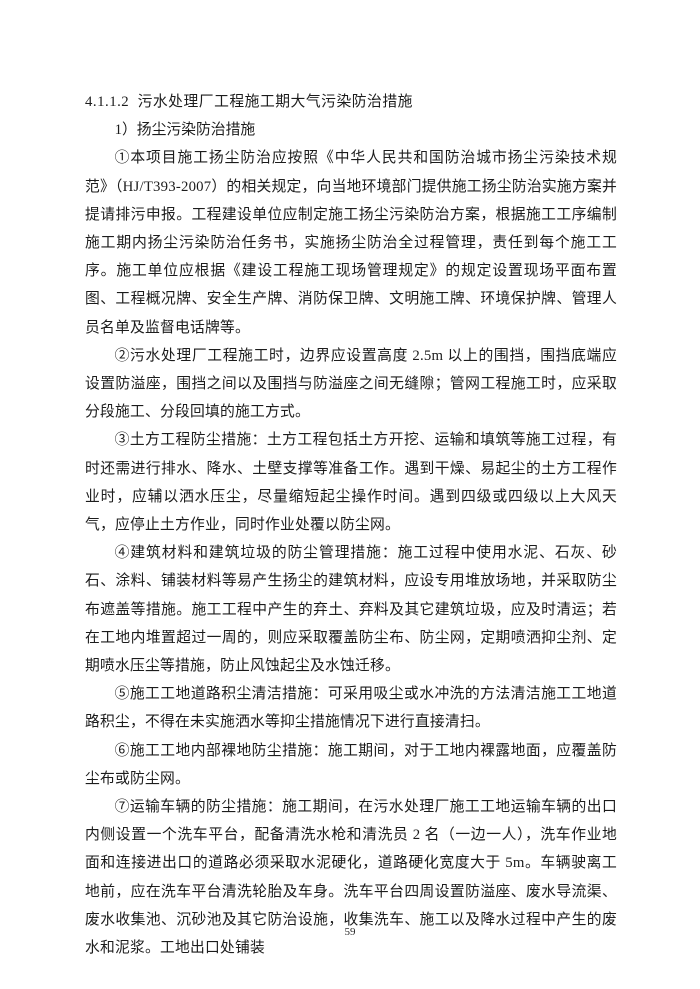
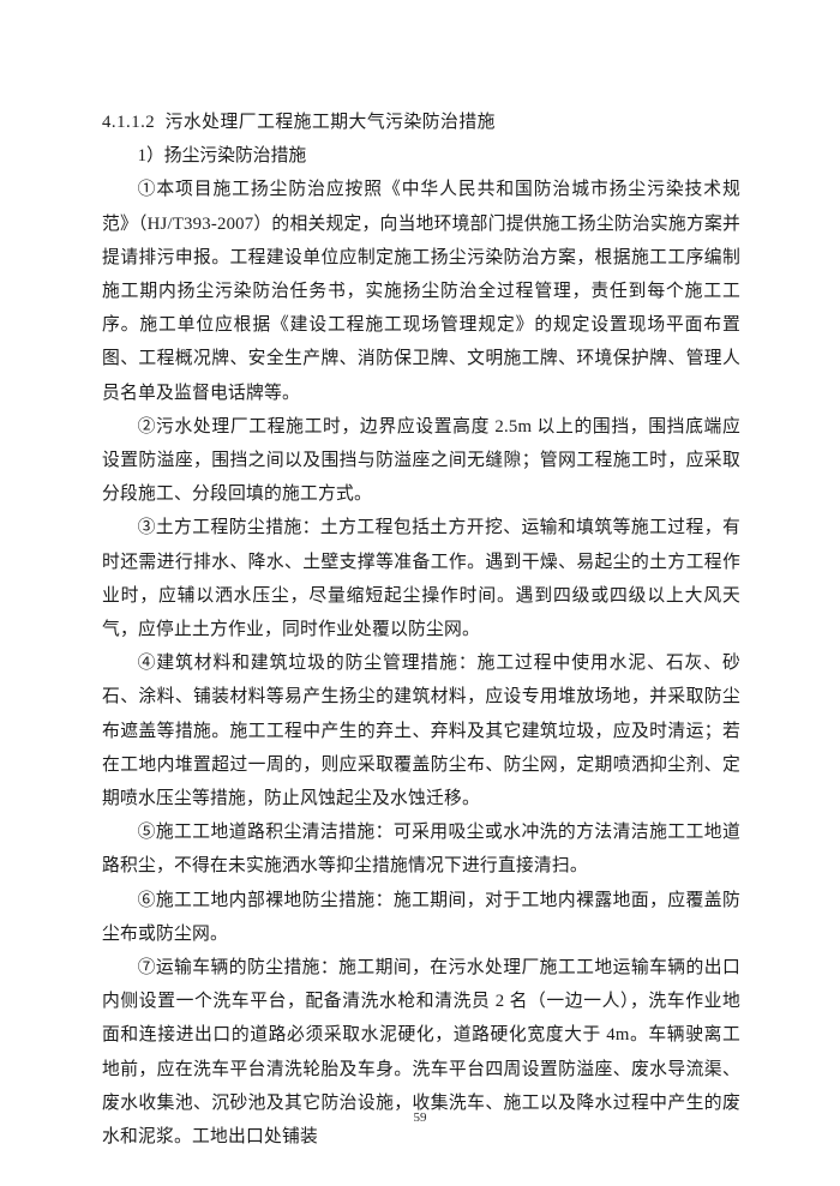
  4.1.1.2 污水处理厂工程施工期大气污染防治措施
  1）扬尘污染防治措施
  ①本项目施工扬尘防治应按照《中华人民共和国防治城市扬尘污染技术规范》（HJ/T393-2007）的相关规定，向当地环境部门提供施工扬尘防治实施方案并提请排污申报。工程建设单位应制定施工扬尘污染防治方案，根据施工工序编制施工期内扬尘污染防治任务书，实施扬尘防治全过程管理，责任到每个施工工序。施工单位应根据《建设工程施工现场管理规定》的规定设置现场平面布置图、工程概况牌、安全生产牌、消防保卫牌、文明施工牌、环境保护牌、管理人员名单及监督电话牌等。
  ②污水处理厂工程施工时，边界应设置高度 2.5m 以上的围挡，围挡底端应设置防溢座，围挡之间以及围挡与防溢座之间无缝隙；管网工程施工时，应采取分段施工、分段回填的施工方式。
  ③土方工程防尘措施：土方工程包括土方开挖、运输和填筑等施工过程，有时还需进行排水、降水、土壁支撑等准备工作。遇到干燥、易起尘的土方工程作业时，应辅以洒水压尘，尽量缩短起尘操作时间。遇到四级或四级以上大风天气，应停止土方作业，同时作业处覆以防尘网。
  ④建筑材料和建筑垃圾的防尘管理措施：施工过程中使用水泥、石灰、砂石、涂料、铺装材料等易产生扬尘的建筑材料，应设专用堆放场地，并采取防尘布遮盖等措施。施工工程中产生的弃土、弃料及其它建筑垃圾，应及时清运；若在工地内堆置超过一周的，则应采取覆盖防尘布、防尘网，定期喷洒抑尘剂、定期喷水压尘等措施，防止风蚀起尘及水蚀迁移。
  ⑤施工工地道路积尘清洁措施：可采用吸尘或水冲洗的方法清洁施工工地道路积尘，不得在未实施洒水等抑尘措施情况下进行直接清扫。
  ⑥施工工地内部裸地防尘措施：施工期间，对于工地内裸露地面，应覆盖防尘布或防尘网。
- ⑦运输车辆的防尘措施：施工期间，在污水处理厂施工工地运输车辆的出口内侧设置一个洗车平台，配备清洗水枪和清洗员 2 名（一边一人），洗车作业地面和连接进出口的道路必须采取水泥硬化，道路硬化宽度大于 5m。车辆驶离工地前，应在洗车平台清洗轮胎及车身。洗车平台四周设置防溢座、废水导流渠、废水收集池、沉砂池及其它防治设施，收集洗车、施工以及降水过程中产生的废水和泥浆。工地出口处铺装
+ ⑦运输车辆的防尘措施：施工期间，在污水处理厂施工工地运输车辆的出口内侧设置一个洗车平台，配备清洗水枪和清洗员 2 名（一边一人），洗车作业地面和连接进出口的道路必须采取水泥硬化，道路硬化宽度大于 4m。车辆驶离工地前，应在洗车平台清洗轮胎及车身。洗车平台四周设置防溢座、废水导流渠、废水收集池、沉砂池及其它防治设施，收集洗车、施工以及降水过程中产生的废水和泥浆。工地出口处铺装
  59
